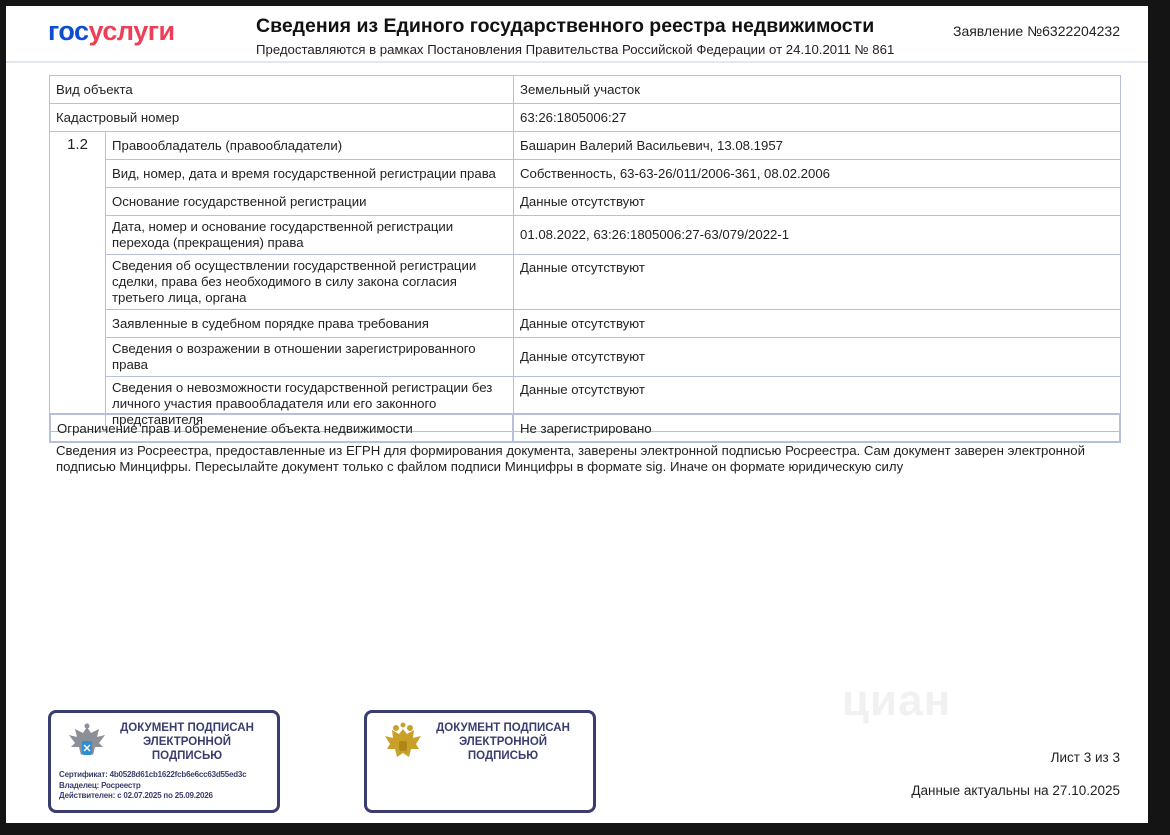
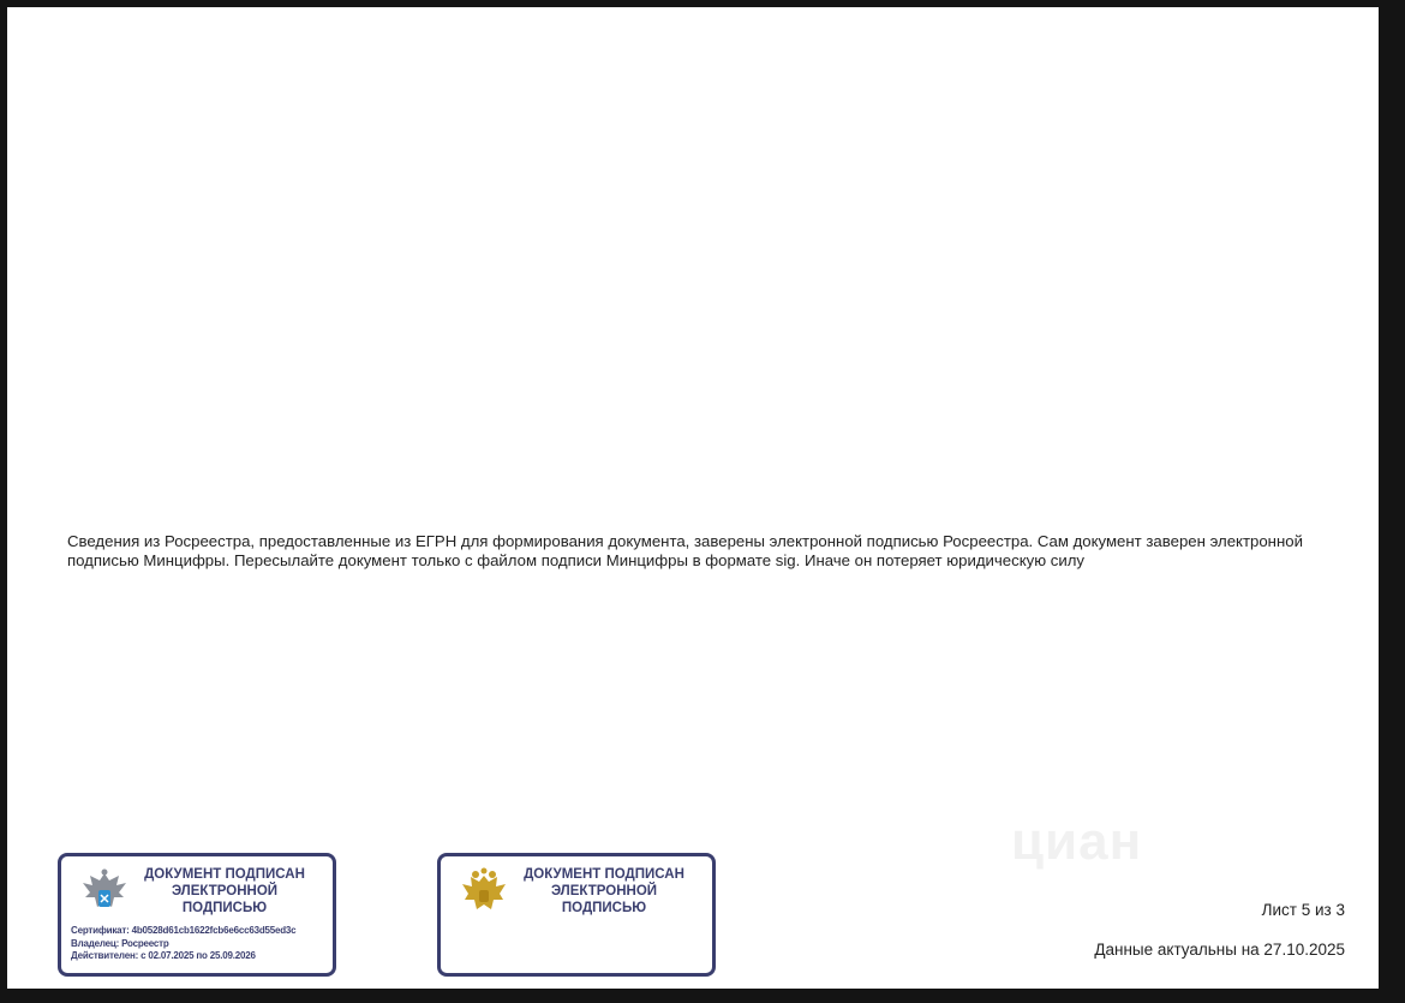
- госуслуги
- Сведения из Единого государственного реестра недвижимости
- Предоставляются в рамках Постановления Правительства Российской Федерации от 24.10.2011 № 861
- Заявление №6322204232
- Вид объекта	Земельный участок
- Кадастровый номер	63:26:1805006:27
- 1.2	Правообладатель (правообладатели)	Башарин Валерий Васильевич, 13.08.1957
- Вид, номер, дата и время государственной регистрации права	Собственность, 63-63-26/011/2006-361, 08.02.2006
- Основание государственной регистрации	Данные отсутствуют
- Дата, номер и основание государственной регистрации перехода (прекращения) права	01.08.2022, 63:26:1805006:27-63/079/2022-1
- Сведения об осуществлении государственной регистрации сделки, права без необходимого в силу закона согласия третьего лица, органа	Данные отсутствуют
- Заявленные в судебном порядке права требования	Данные отсутствуют
- Сведения о возражении в отношении зарегистрированного права	Данные отсутствуют
- Сведения о невозможности государственной регистрации без личного участия правообладателя или его законного представителя	Данные отсутствуют
- Ограничение прав и обременение объекта недвижимости	Не зарегистрировано
- Сведения из Росреестра, предоставленные из ЕГРН для формирования документа, заверены электронной подписью Росреестра. Сам документ заверен электронной подписью Минцифры. Пересылайте документ только с файлом подписи Минцифры в формате sig. Иначе он формате юридическую силу
+ Сведения из Росреестра, предоставленные из ЕГРН для формирования документа, заверены электронной подписью Росреестра. Сам документ заверен электронной подписью Минцифры. Пересылайте документ только с файлом подписи Минцифры в формате sig. Иначе он потеряет юридическую силу
  ДОКУМЕНТ ПОДПИСАН
  ЭЛЕКТРОННОЙ
  ПОДПИСЬЮ
  Сертификат: 4b0528d61cb1622fcb6e6cc63d55ed3c
  Владелец: Росреестр
  Действителен: с 02.07.2025 по 25.09.2026
  ДОКУМЕНТ ПОДПИСАН
  ЭЛЕКТРОННОЙ
  ПОДПИСЬЮ
- Лист 3 из 3
+ Лист 5 из 3
  Данные актуальны на 27.10.2025
